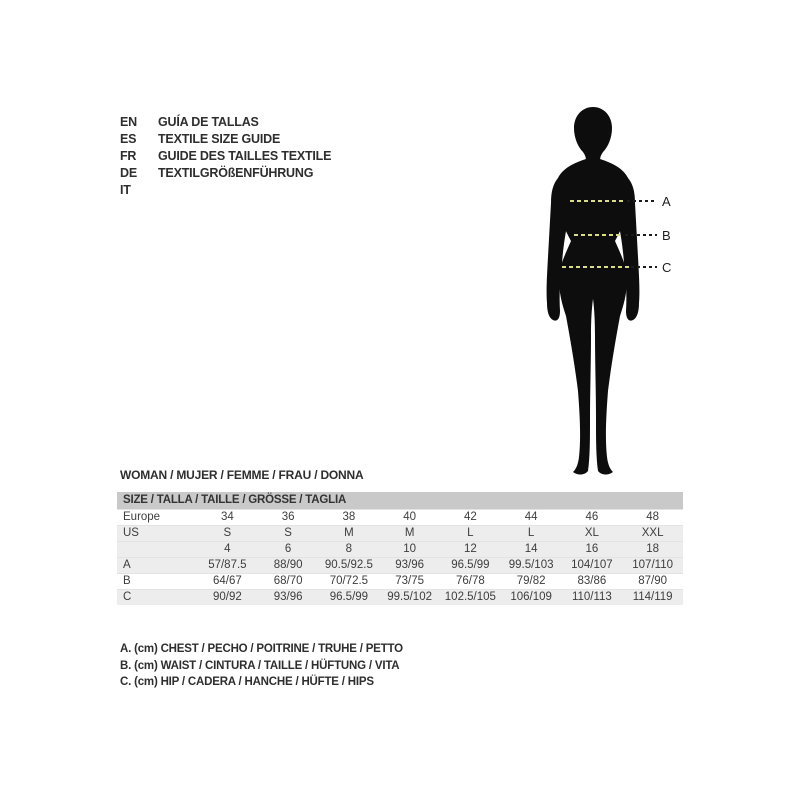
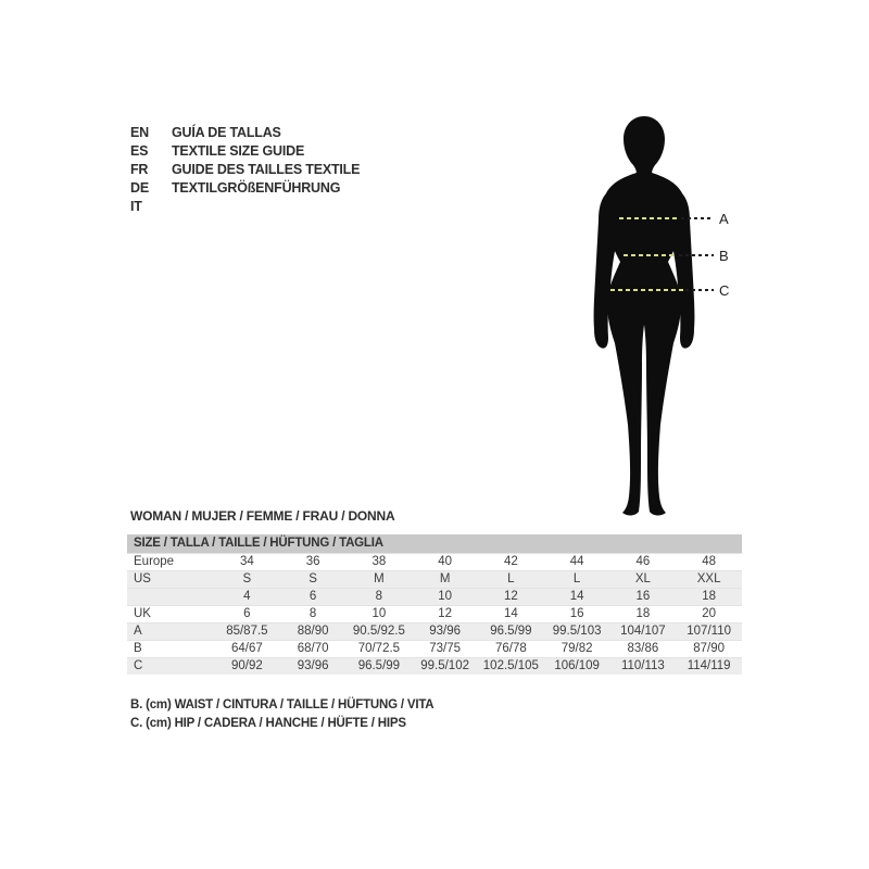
  EN
  GUÍA DE TALLAS
  ES
  TEXTILE SIZE GUIDE
  FR
  GUIDE DES TAILLES TEXTILE
  DE
  TEXTILGRÖßENFÜHRUNG
  IT
  A
  B
  C
  WOMAN / MUJER / FEMME / FRAU / DONNA
- SIZE / TALLA / TAILLE / GRÖSSE / TAGLIA
+ SIZE / TALLA / TAILLE / HÜFTUNG / TAGLIA
  Europe	34	36	38	40	42	44	46	48
  US	S	S	M	M	L	L	XL	XXL
  	4	6	8	10	12	14	16	18
+ UK	6	8	10	12	14	16	18	20
- A	57/87.5	88/90	90.5/92.5	93/96	96.5/99	99.5/103	104/107	107/110
+ A	85/87.5	88/90	90.5/92.5	93/96	96.5/99	99.5/103	104/107	107/110
  B	64/67	68/70	70/72.5	73/75	76/78	79/82	83/86	87/90
  C	90/92	93/96	96.5/99	99.5/102	102.5/105	106/109	110/113	114/119
- A. (cm) CHEST / PECHO / POITRINE / TRUHE / PETTO
  B. (cm) WAIST / CINTURA / TAILLE / HÜFTUNG / VITA
  C. (cm) HIP / CADERA / HANCHE / HÜFTE / HIPS
